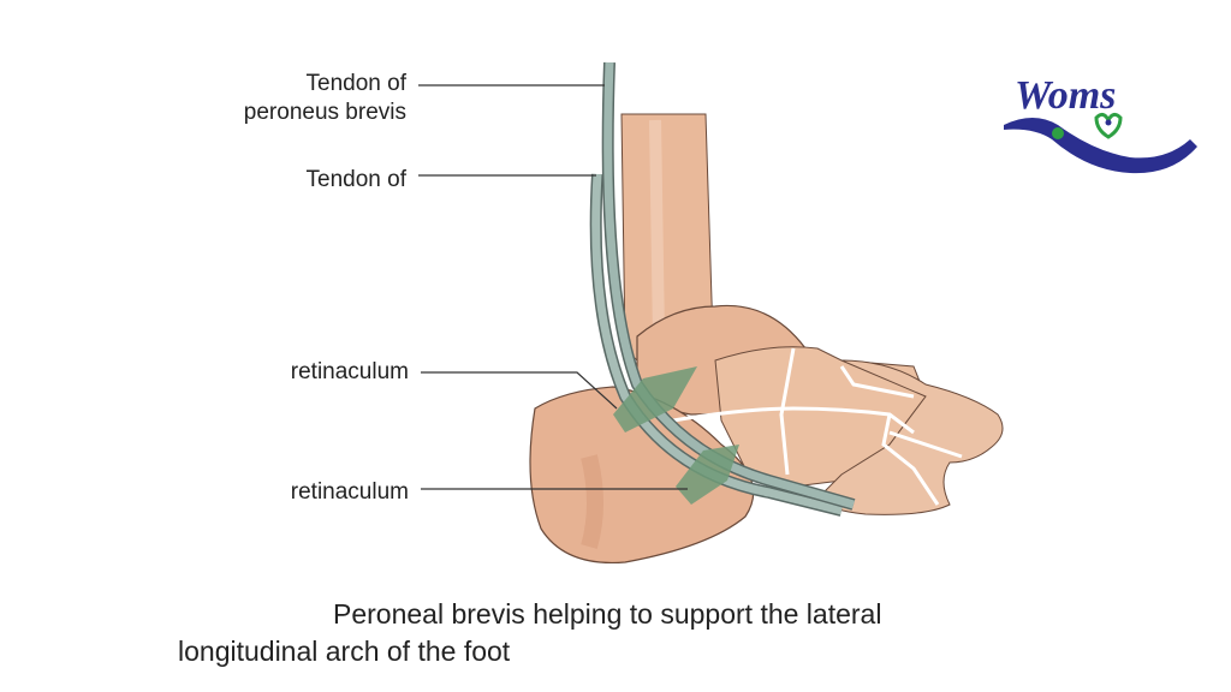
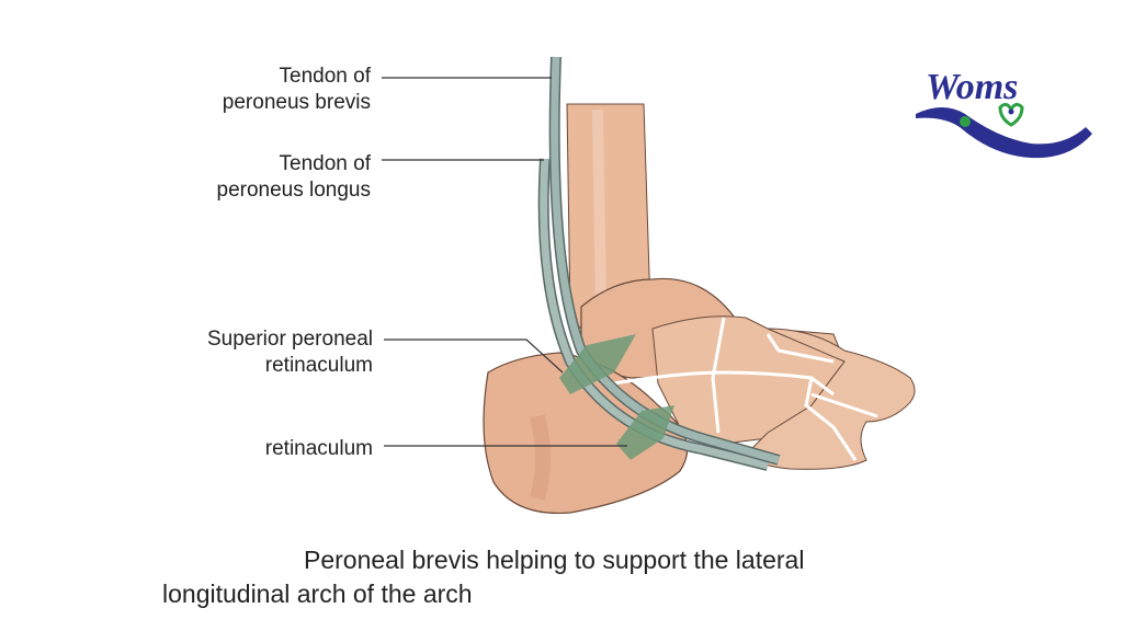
  Tendon of
  peroneus brevis
  Tendon of
+ peroneus longus
+ Superior peroneal
  retinaculum
  retinaculum
  Peroneal brevis helping to support the lateral
- longitudinal arch of the foot
+ longitudinal arch of the arch
  Woms
